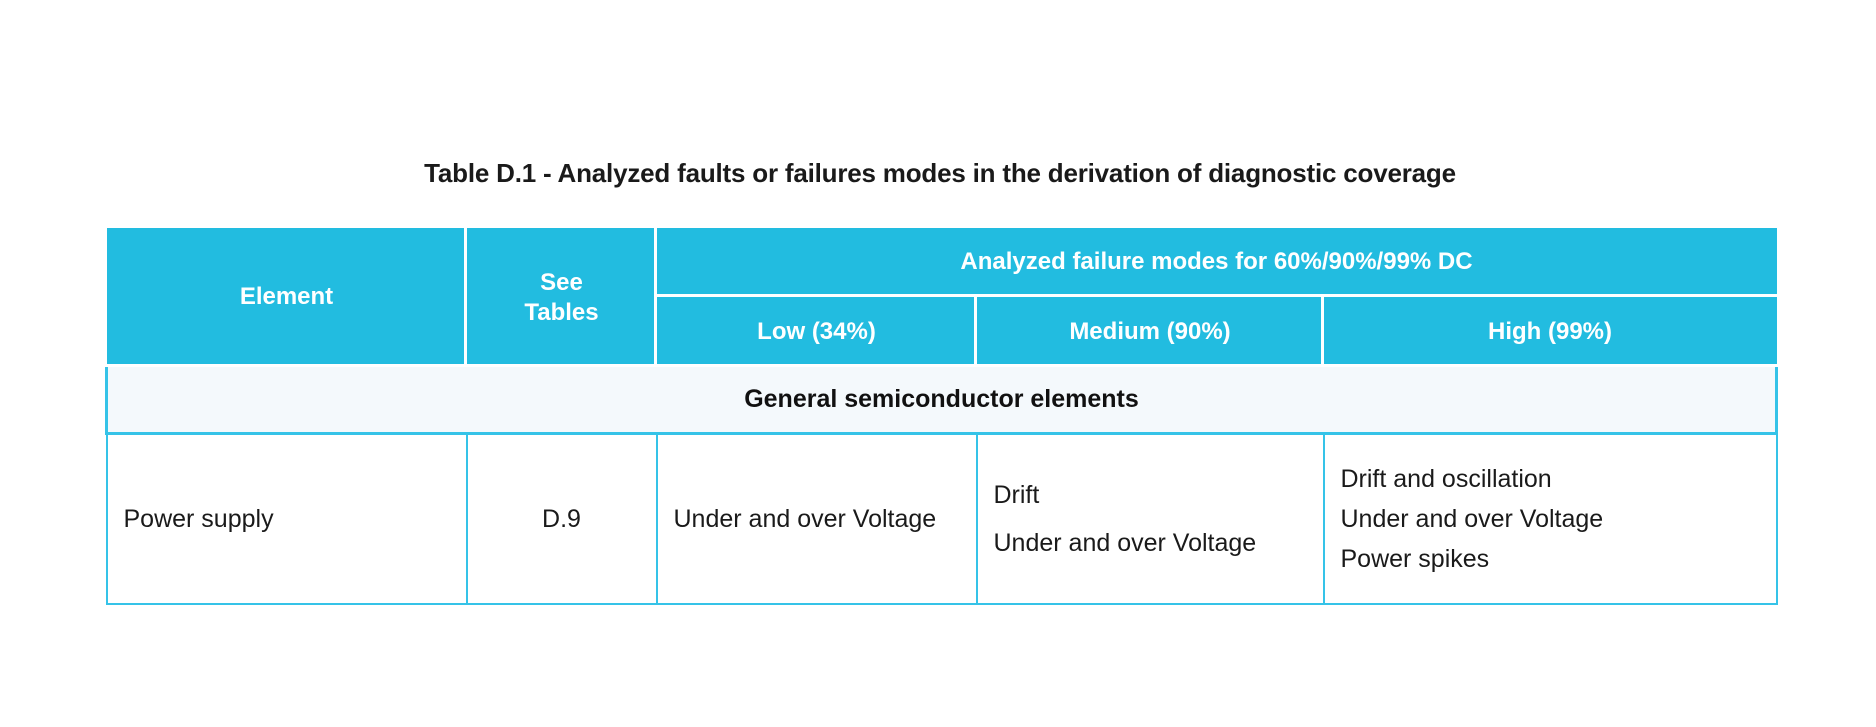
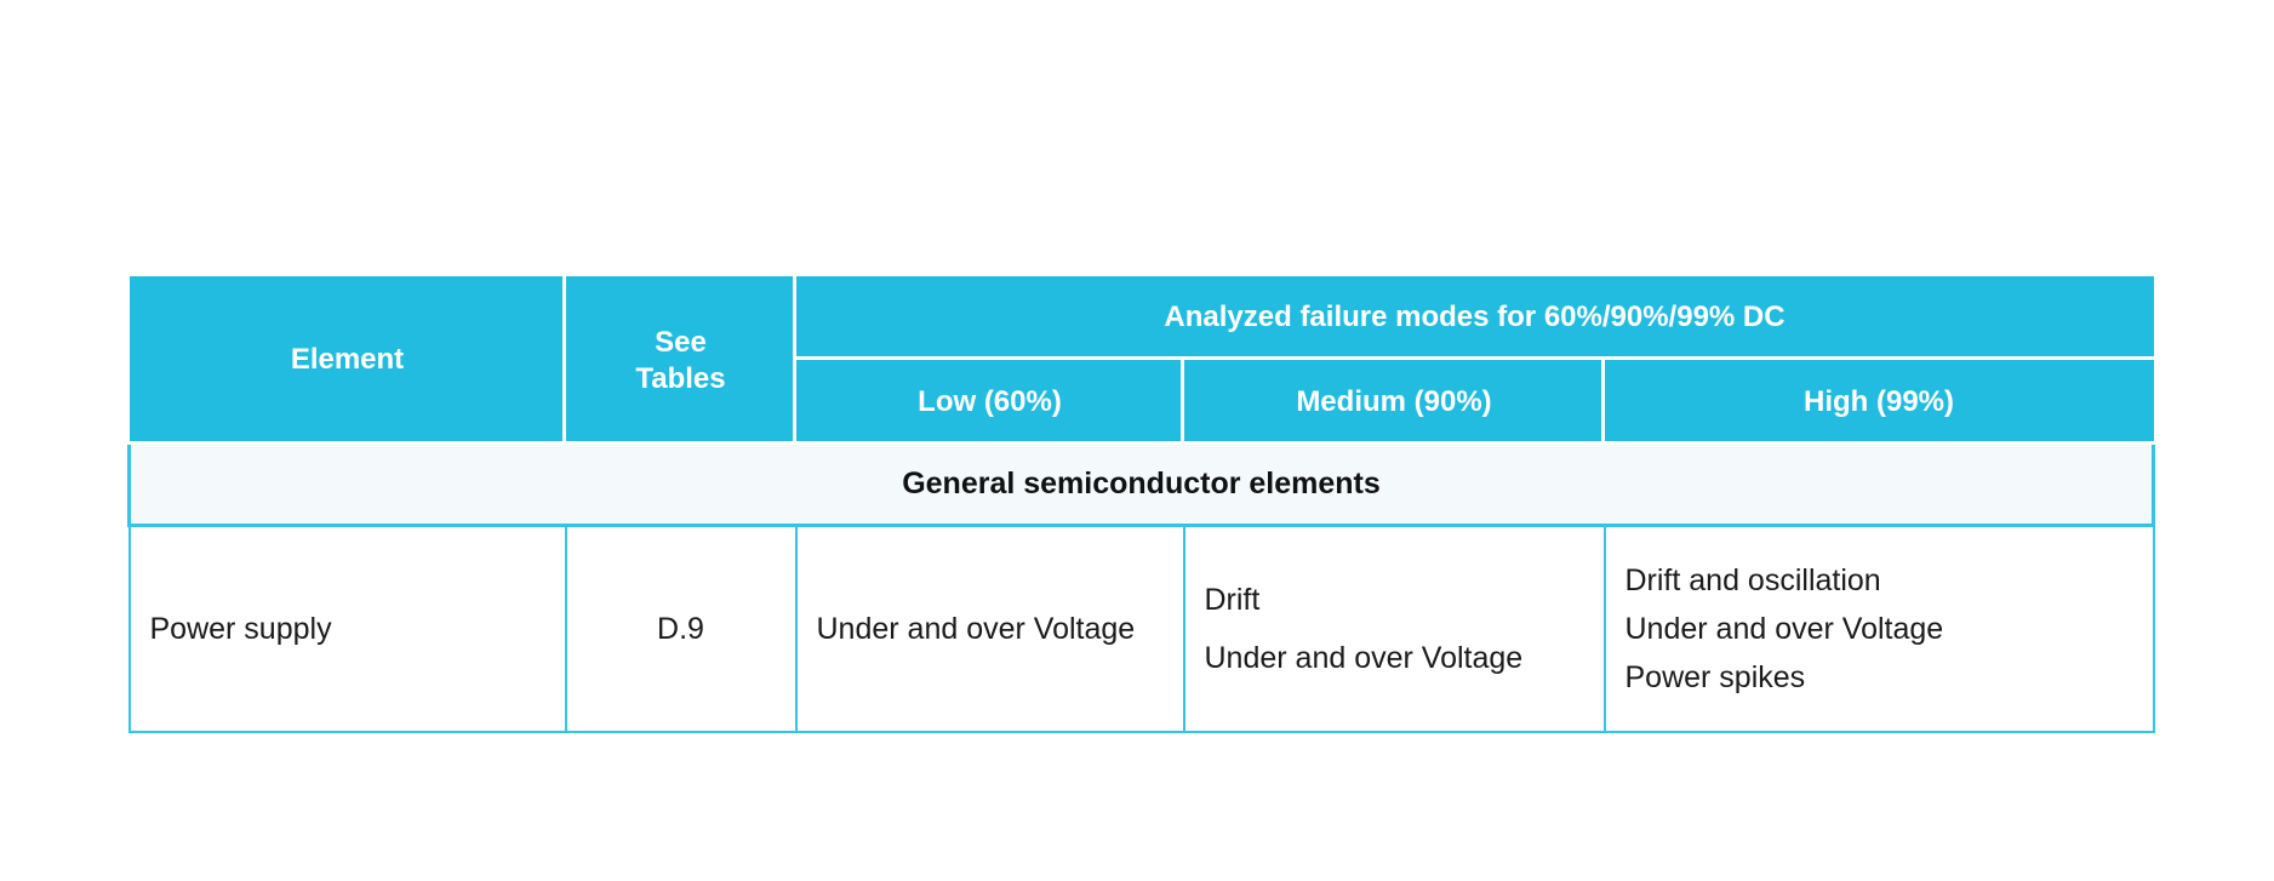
- Table D.1 - Analyzed faults or failures modes in the derivation of diagnostic coverage
  Element	See Tables	Analyzed failure modes for 60%/90%/99% DC
- Low (34%)	Medium (90%)	High (99%)
+ Low (60%)	Medium (90%)	High (99%)
  General semiconductor elements
  Power supply	D.9	Under and over Voltage	Drift Under and over Voltage	Drift and oscillation Under and over Voltage Power spikes
